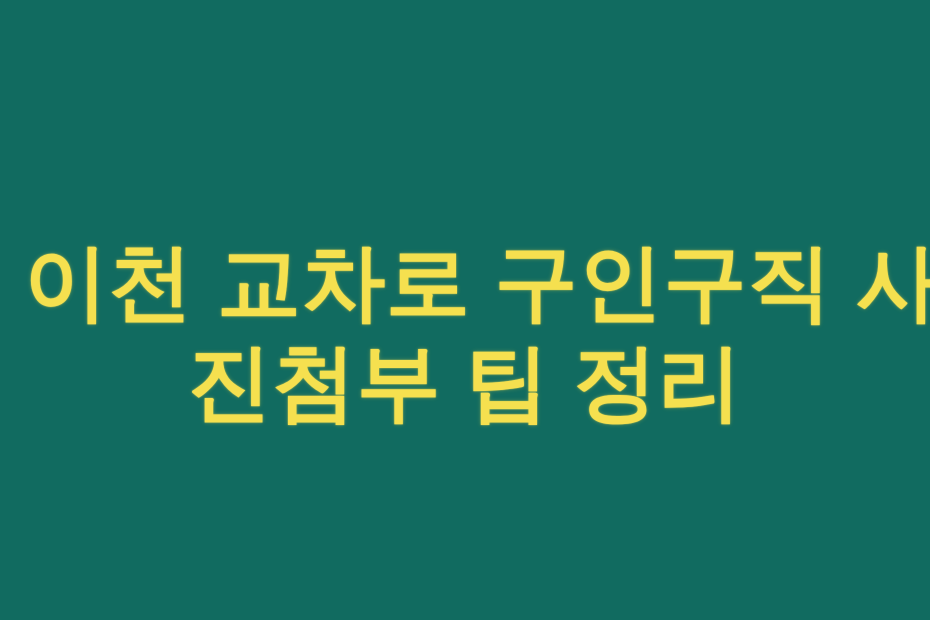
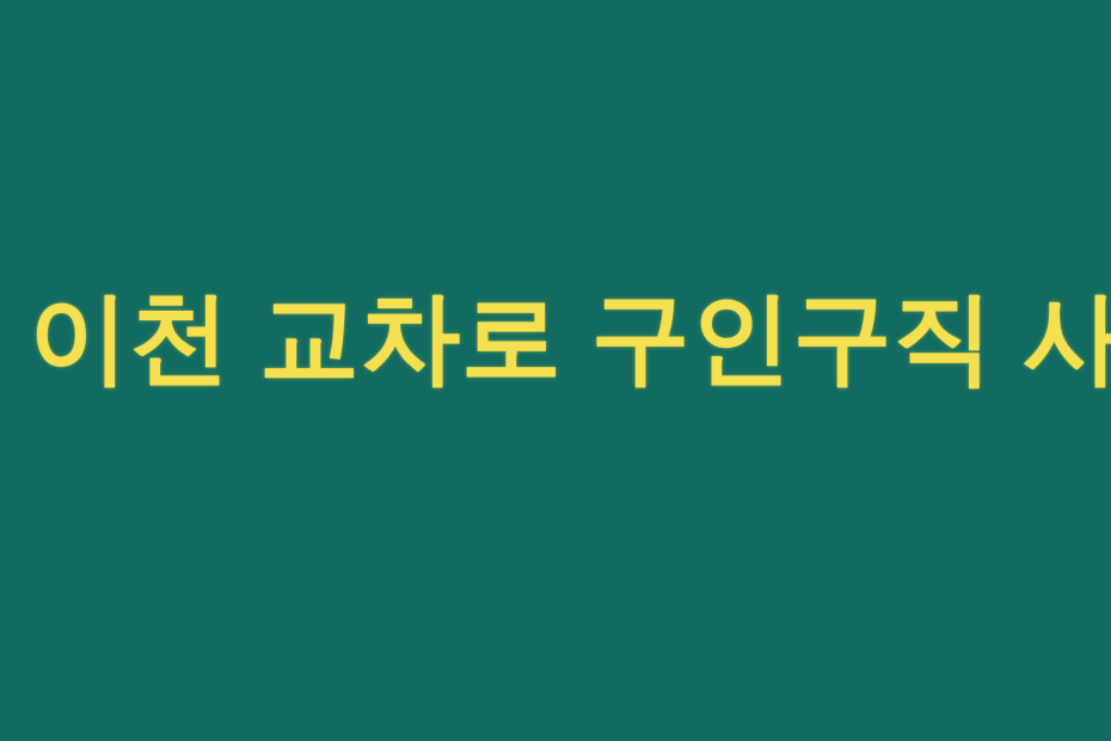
  이천 교차로 구인구직 사
- 진첨부 팁 정리
